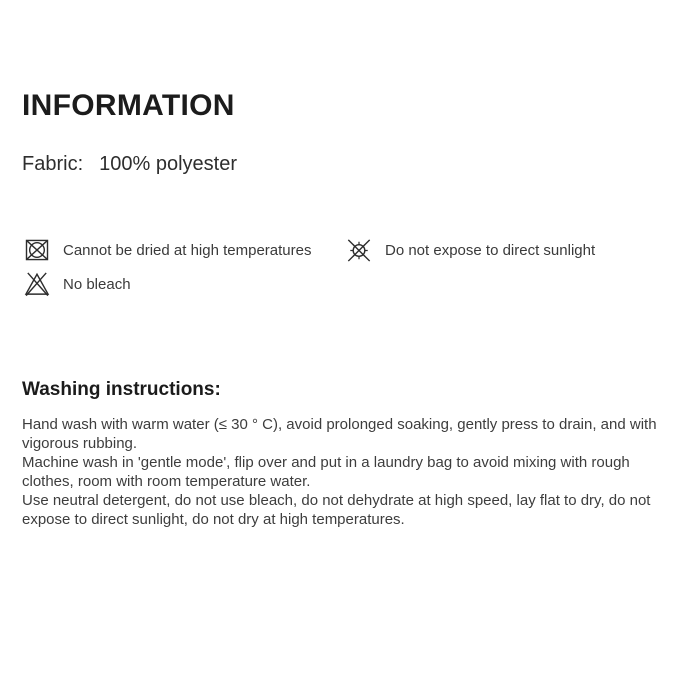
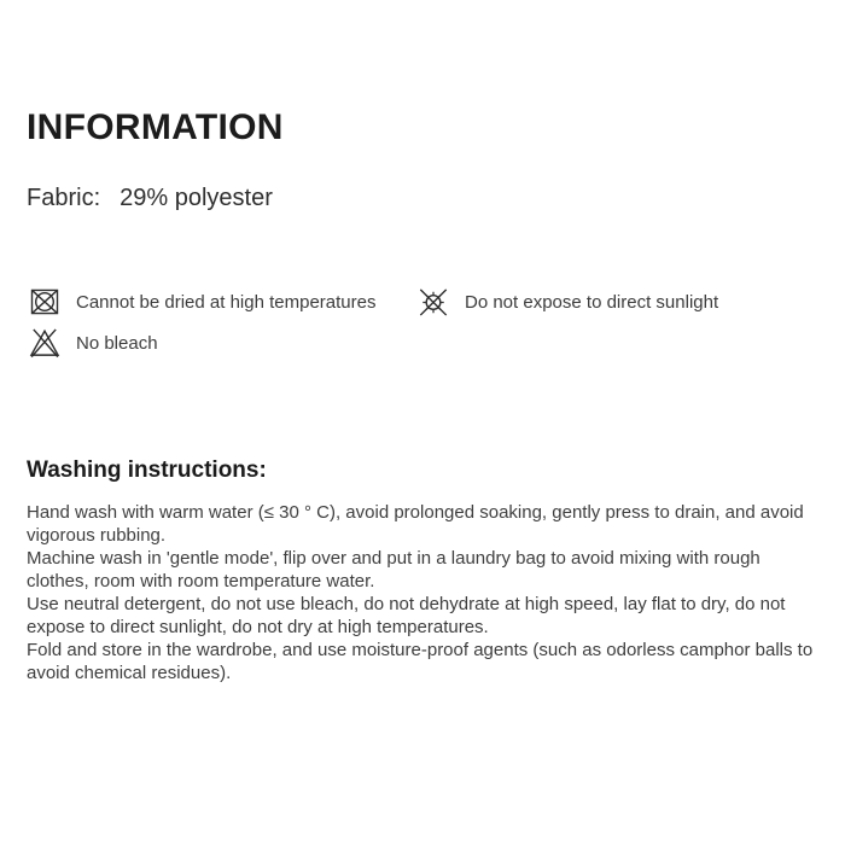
  INFORMATION
- Fabric: 100% polyester
+ Fabric: 29% polyester
  Cannot be dried at high temperatures
  Do not expose to direct sunlight
  No bleach
  Washing instructions:
- Hand wash with warm water (≤ 30 ° C), avoid prolonged soaking, gently press to drain, and with vigorous rubbing.
+ Hand wash with warm water (≤ 30 ° C), avoid prolonged soaking, gently press to drain, and avoid vigorous rubbing.
  Machine wash in 'gentle mode', flip over and put in a laundry bag to avoid mixing with rough clothes, room with room temperature water.
  Use neutral detergent, do not use bleach, do not dehydrate at high speed, lay flat to dry, do not expose to direct sunlight, do not dry at high temperatures.
+ Fold and store in the wardrobe, and use moisture-proof agents (such as odorless camphor balls to avoid chemical residues).
